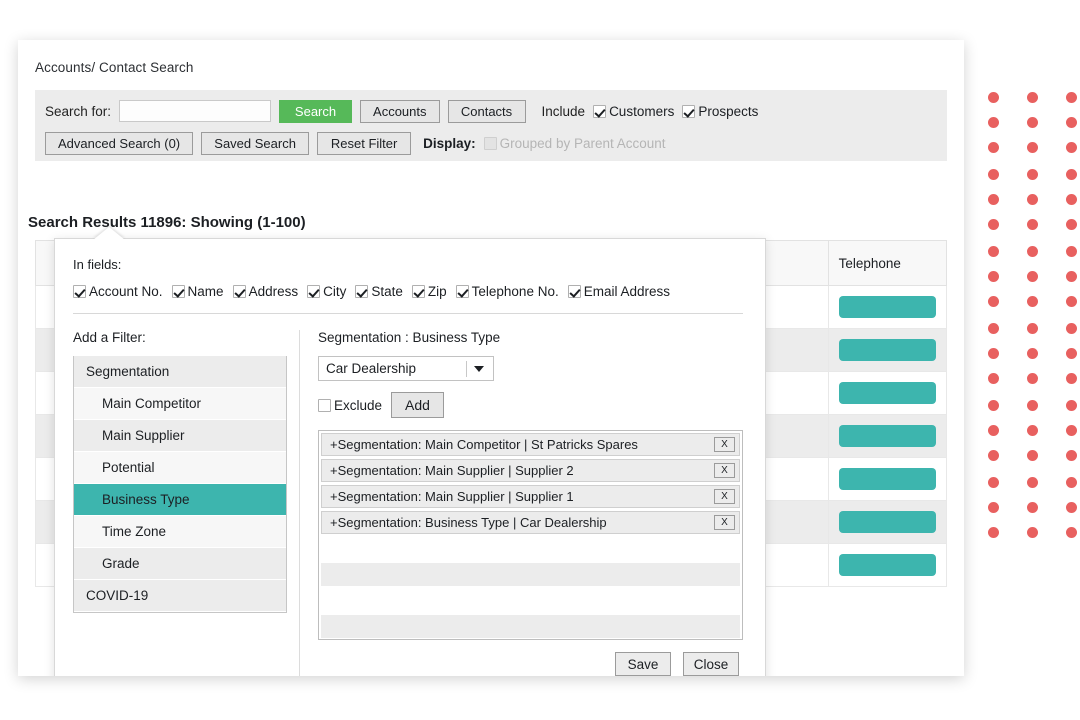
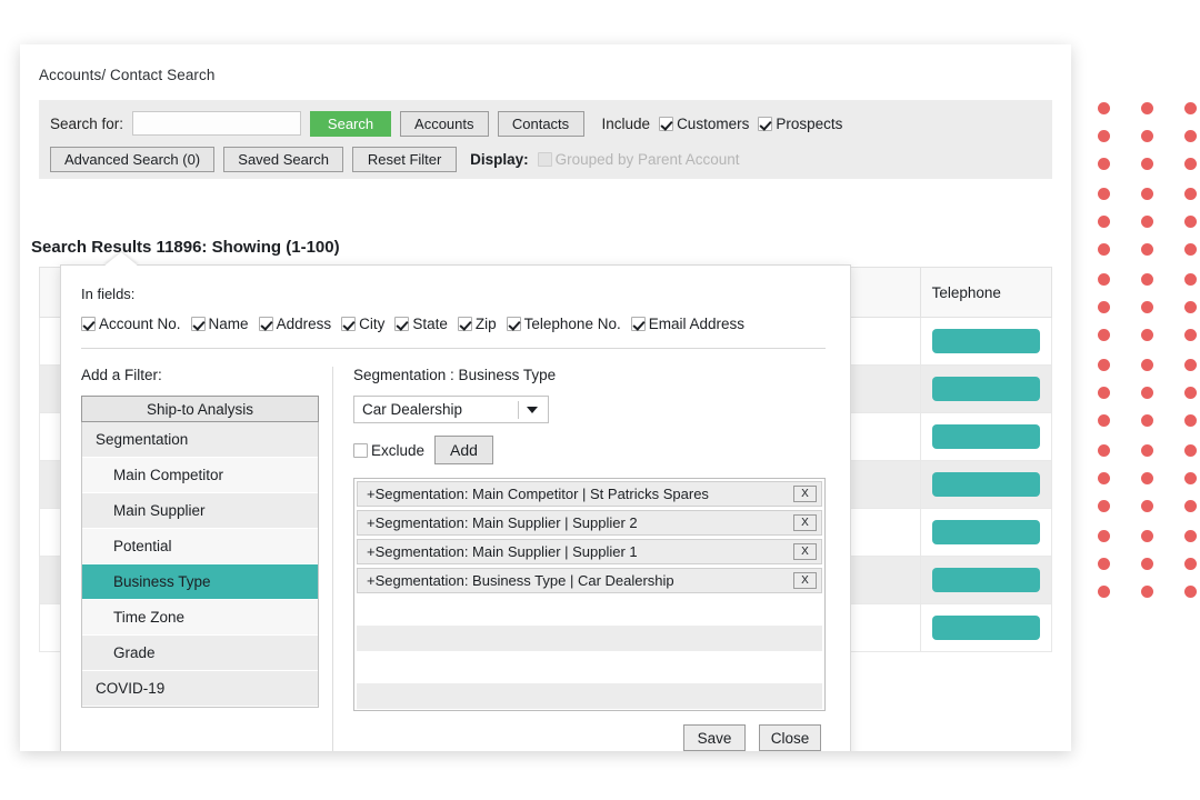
  Accounts/ Contact Search
  Search for:
  Search
  Accounts
  Contacts
  Include
  Customers
  Prospects
  Advanced Search (0)
  Saved Search
  Reset Filter
  Display:
  Grouped by Parent Account
  Search Results 11896: Showing (1-100)
  		Telephone
  In fields:
  Account No.
  Name
  Address
  City
  State
  Zip
  Telephone No.
  Email Address
  Add a Filter:
+ Ship-to Analysis
  Segmentation
  Main Competitor
  Main Supplier
  Potential
  Business Type
  Time Zone
  Grade
  COVID-19
  Segmentation : Business Type
  Car Dealership
  Exclude
  Add
  +Segmentation: Main Competitor | St Patricks Spares
  X
  +Segmentation: Main Supplier | Supplier 2
  X
  +Segmentation: Main Supplier | Supplier 1
  X
  +Segmentation: Business Type | Car Dealership
  X
  Save
  Close
